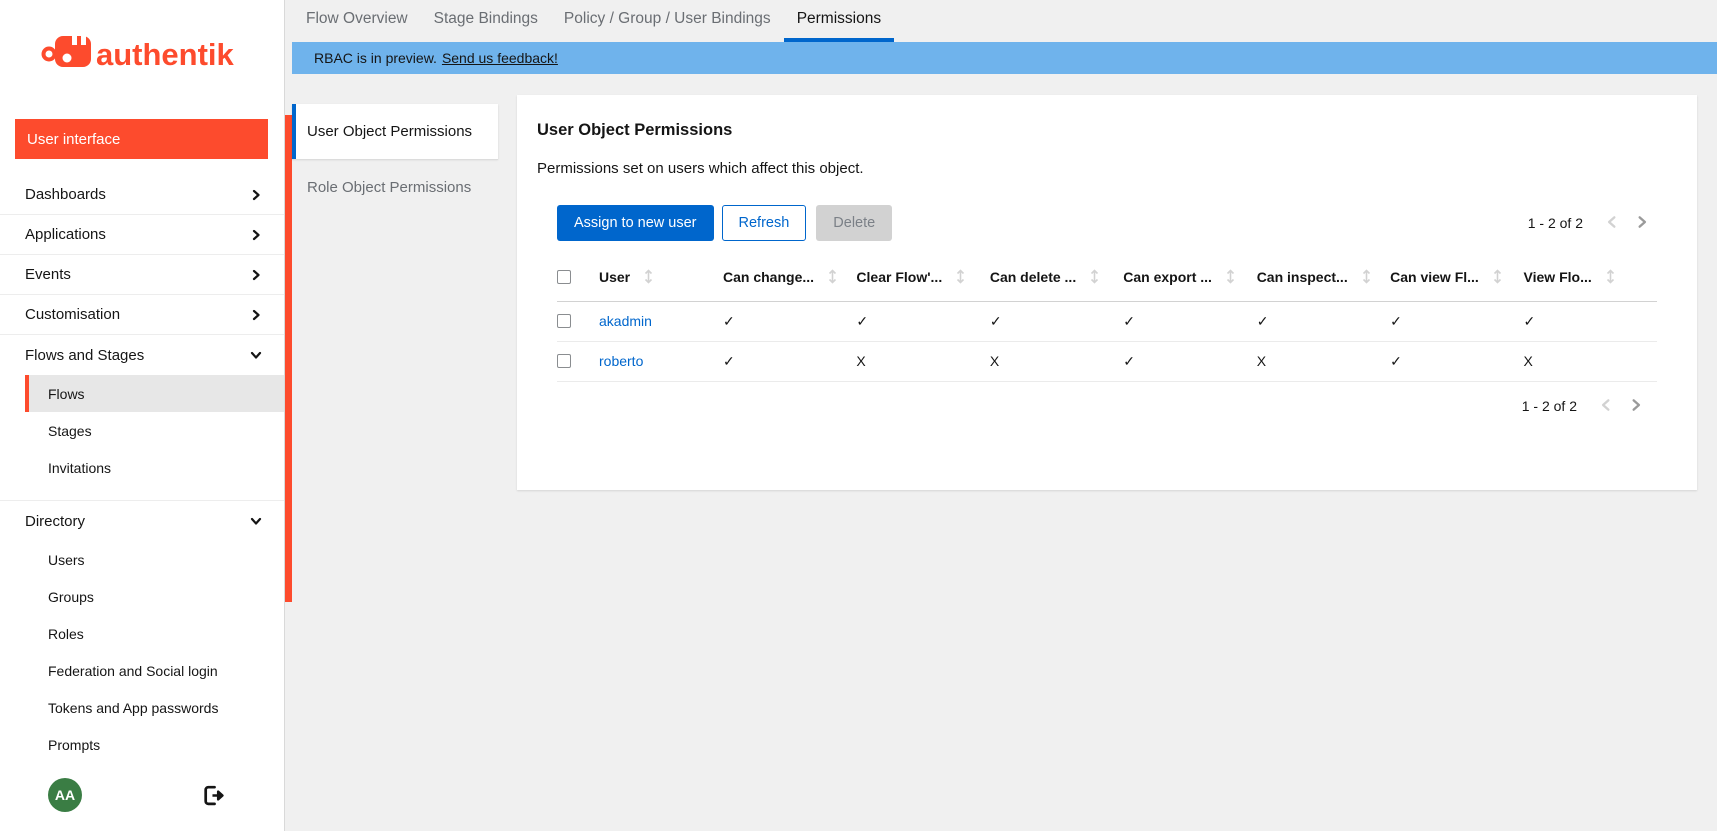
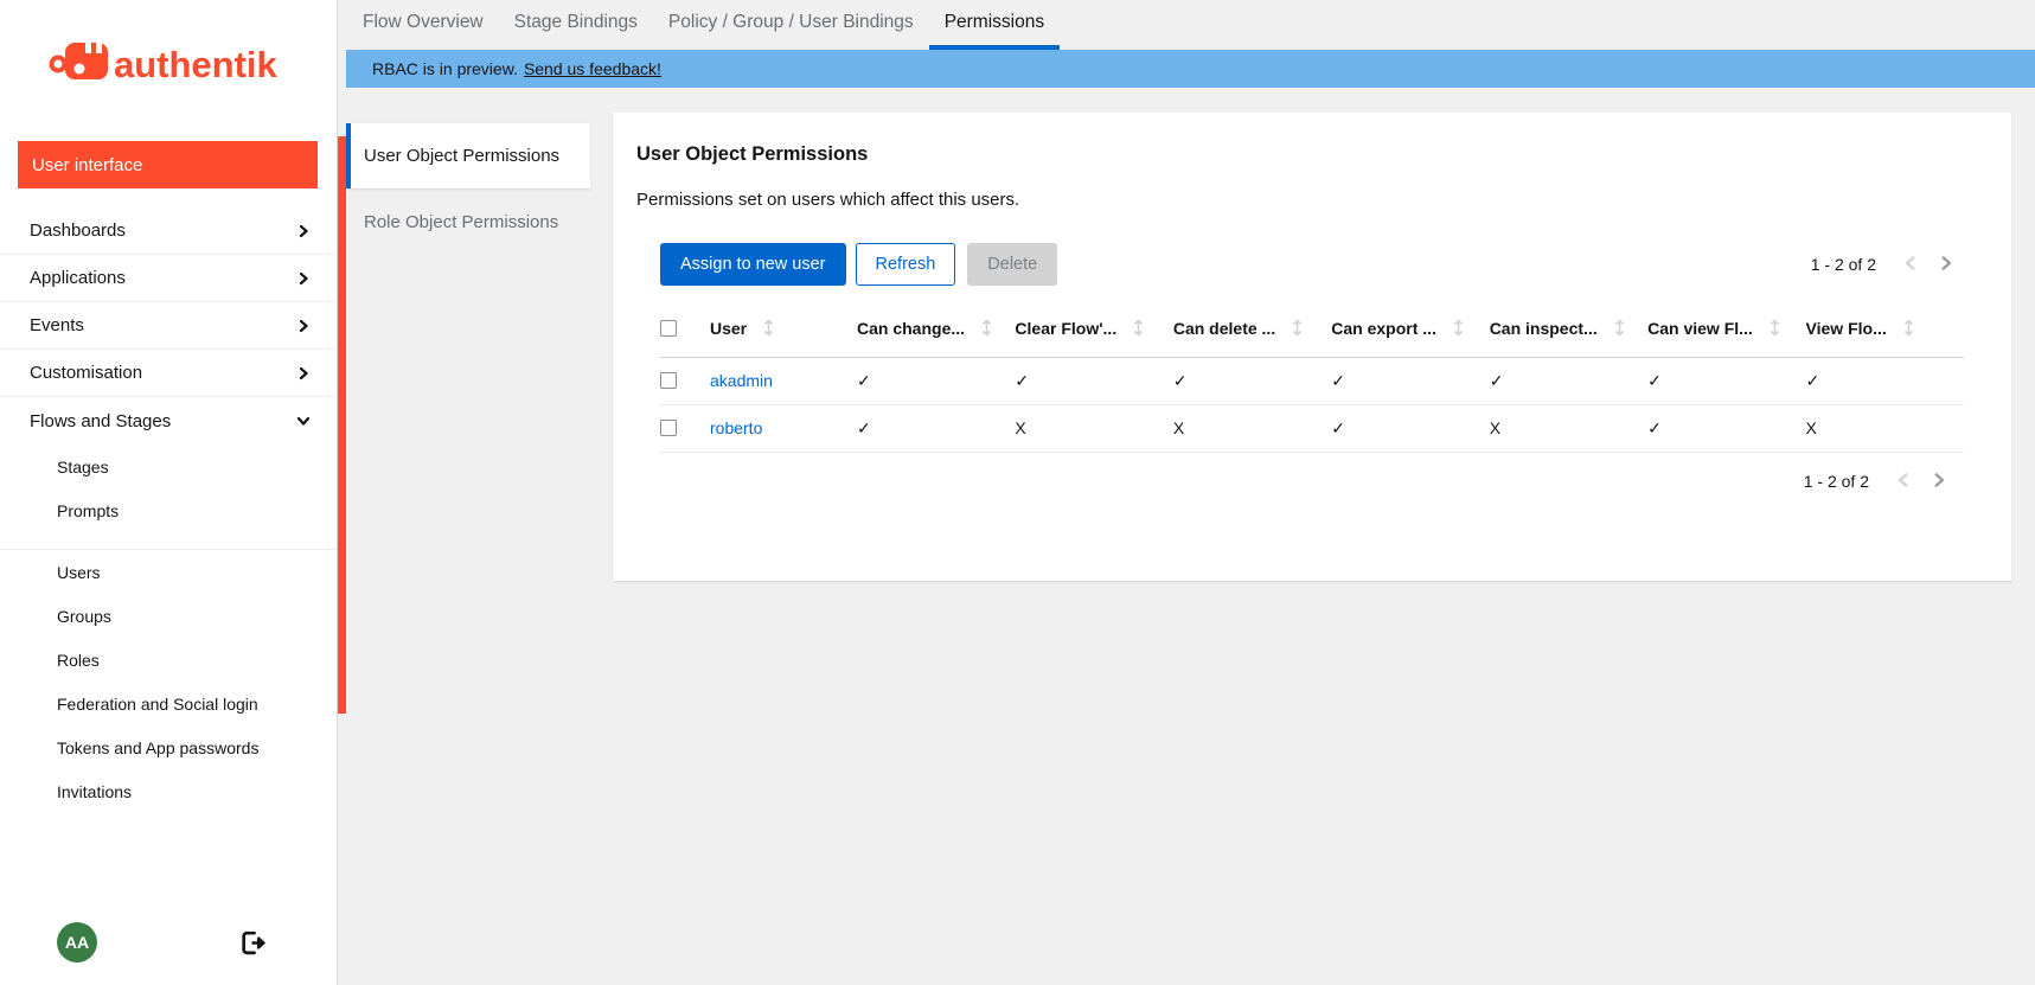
  authentik
  User interface
  Dashboards
  Applications
  Events
  Customisation
  Flows and Stages
- Flows
  Stages
- Invitations
+ Prompts
- Directory
  Users
  Groups
  Roles
  Federation and Social login
  Tokens and App passwords
- Prompts
+ Invitations
  AA
  Flow Overview
  Stage Bindings
  Policy / Group / User Bindings
  Permissions
  RBAC is in preview.
  Send us feedback!
  User Object Permissions
  Role Object Permissions
  User Object Permissions
- Permissions set on users which affect this object.
+ Permissions set on users which affect this users.
  Assign to new user
  Refresh
  Delete
  1 - 2 of 2
  	User	Can change...	Clear Flow'...	Can delete ...	Can export ...	Can inspect...	Can view Fl...	View Flo...
  	akadmin	✓	✓	✓	✓	✓	✓	✓
  	roberto	✓	X	X	✓	X	✓	X
  1 - 2 of 2
